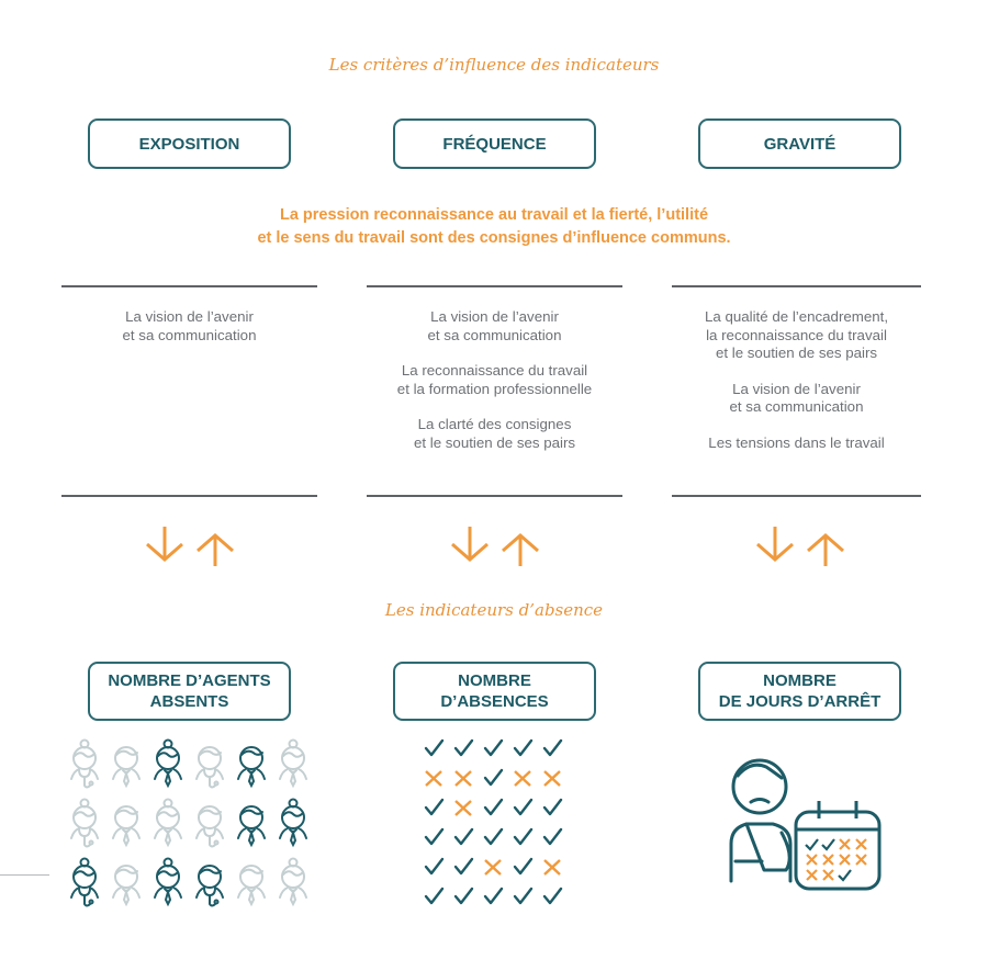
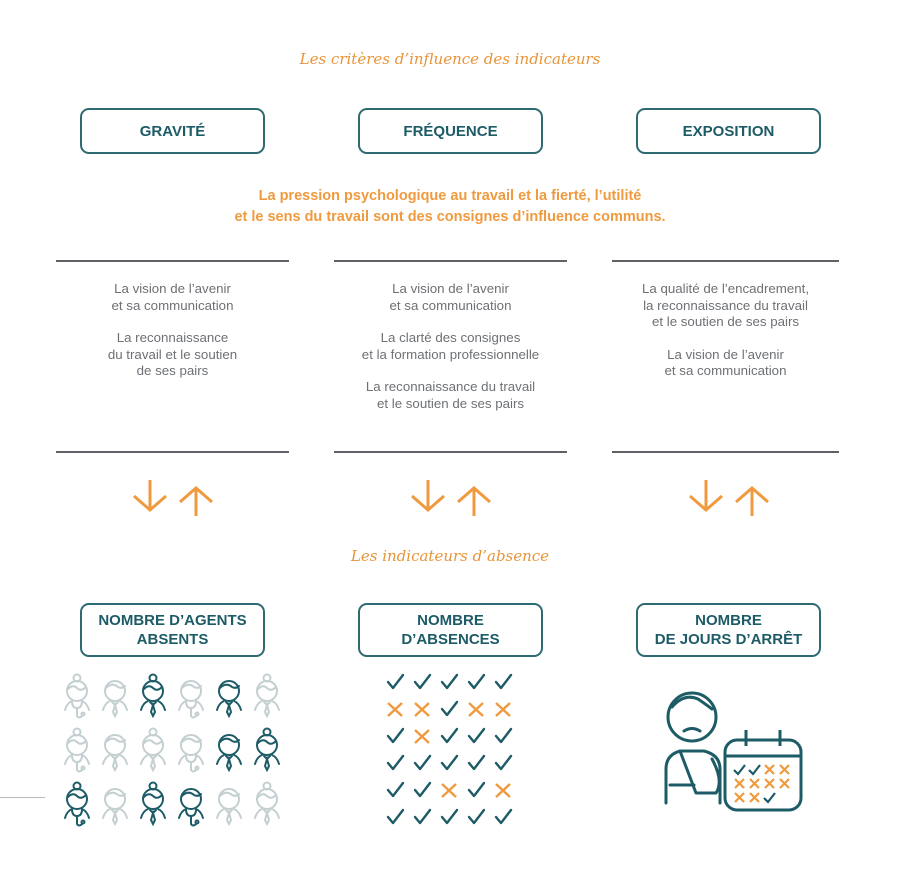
  Les critères d’influence des indicateurs
- EXPOSITION
+ GRAVITÉ
  FRÉQUENCE
- GRAVITÉ
+ EXPOSITION
- La pression reconnaissance au travail et la fierté, l’utilité
+ La pression psychologique au travail et la fierté, l’utilité
  et le sens du travail sont des consignes d’influence communs.
  La vision de l’avenir
  et sa communication
+ La reconnaissance
+ du travail et le soutien
+ de ses pairs
  La vision de l’avenir
  et sa communication
- La reconnaissance du travail
+ La clarté des consignes
  et la formation professionnelle
- La clarté des consignes
+ La reconnaissance du travail
  et le soutien de ses pairs
  La qualité de l’encadrement,
  la reconnaissance du travail
  et le soutien de ses pairs
  La vision de l’avenir
  et sa communication
- Les tensions dans le travail
  Les indicateurs d’absence
  NOMBRE D’AGENTS
  ABSENTS
  NOMBRE
  D’ABSENCES
  NOMBRE
  DE JOURS D’ARRÊT
